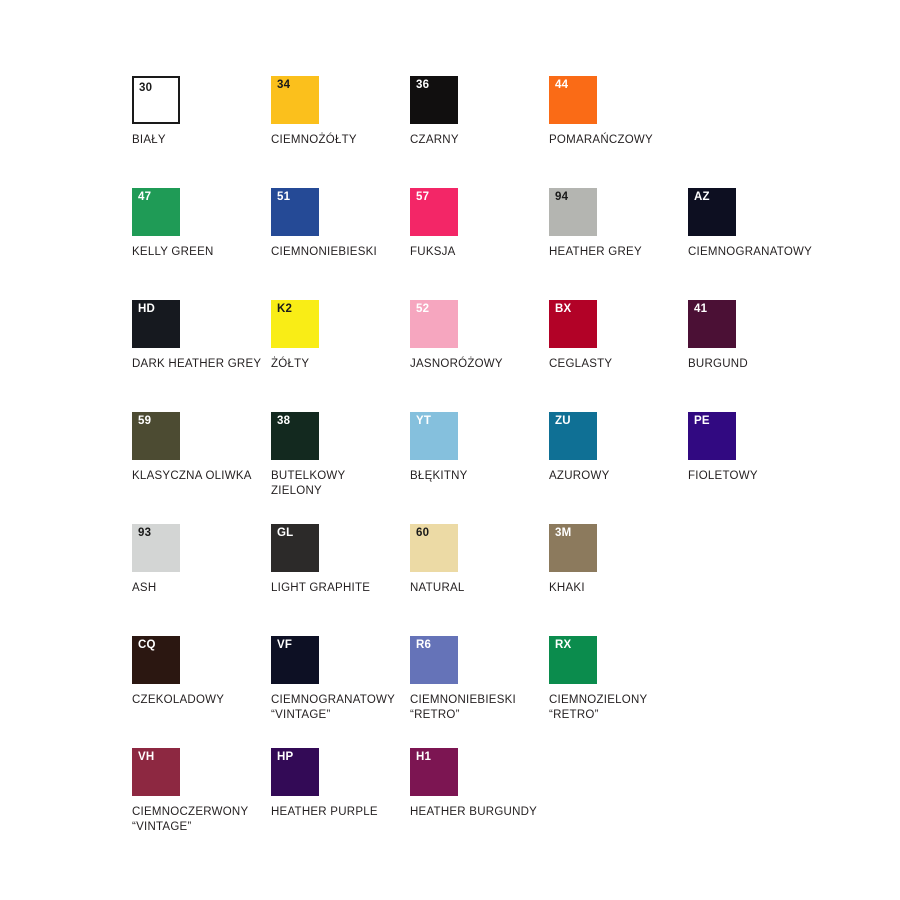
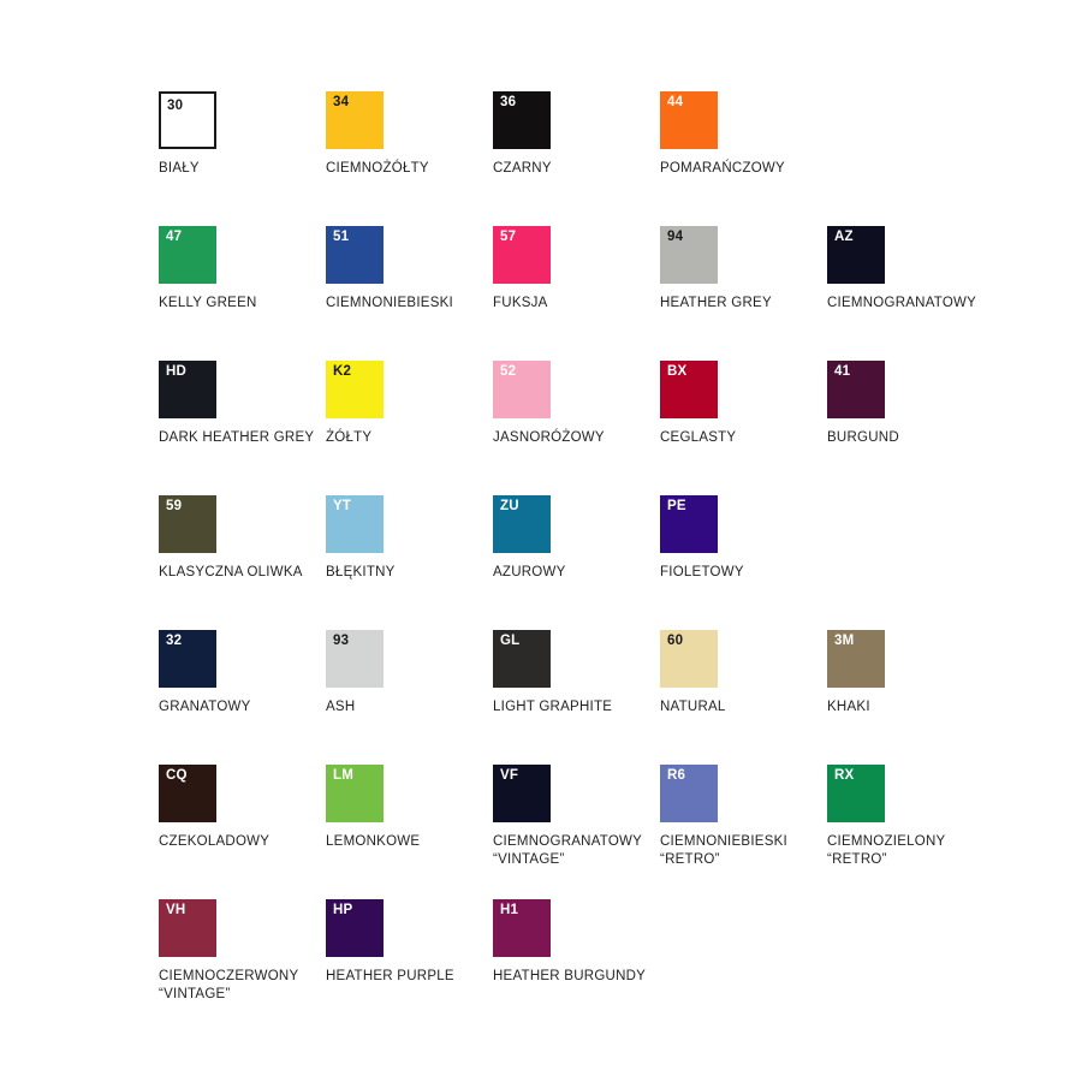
  30
  BIAŁY
  34
  CIEMNOŻÓŁTY
  36
  CZARNY
  44
  POMARAŃCZOWY
  47
  KELLY GREEN
  51
  CIEMNONIEBIESKI
  57
  FUKSJA
  94
  HEATHER GREY
  AZ
  CIEMNOGRANATOWY
  HD
  DARK HEATHER GREY
  K2
  ŻÓŁTY
  52
  JASNORÓŻOWY
  BX
  CEGLASTY
  41
  BURGUND
  59
  KLASYCZNA OLIWKA
- 38
- BUTELKOWY
- ZIELONY
  YT
  BŁĘKITNY
  ZU
  AZUROWY
  PE
  FIOLETOWY
+ 32
+ GRANATOWY
  93
  ASH
  GL
  LIGHT GRAPHITE
  60
  NATURAL
  3M
  KHAKI
  CQ
  CZEKOLADOWY
+ LM
+ LEMONKOWE
  VF
  CIEMNOGRANATOWY
  “VINTAGE”
  R6
  CIEMNONIEBIESKI
  “RETRO”
  RX
  CIEMNOZIELONY
  “RETRO”
  VH
  CIEMNOCZERWONY
  “VINTAGE”
  HP
  HEATHER PURPLE
  H1
  HEATHER BURGUNDY
